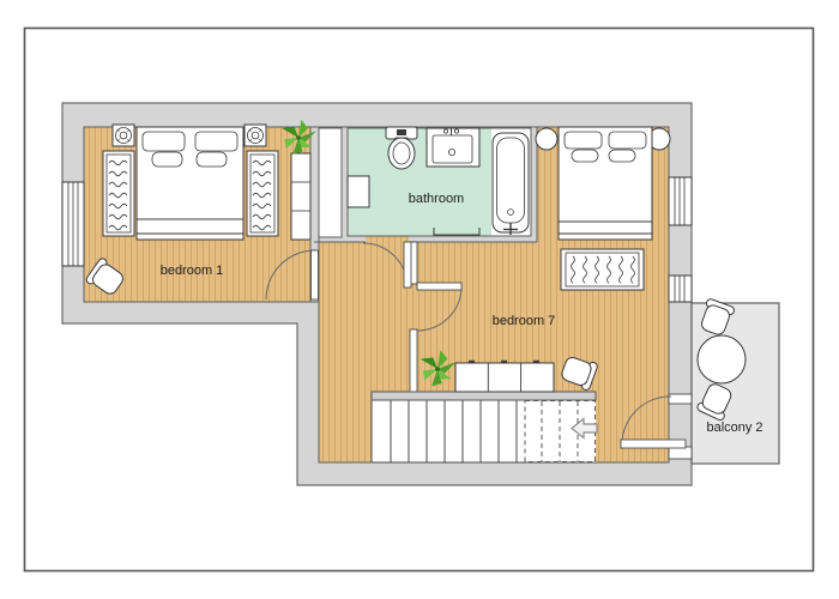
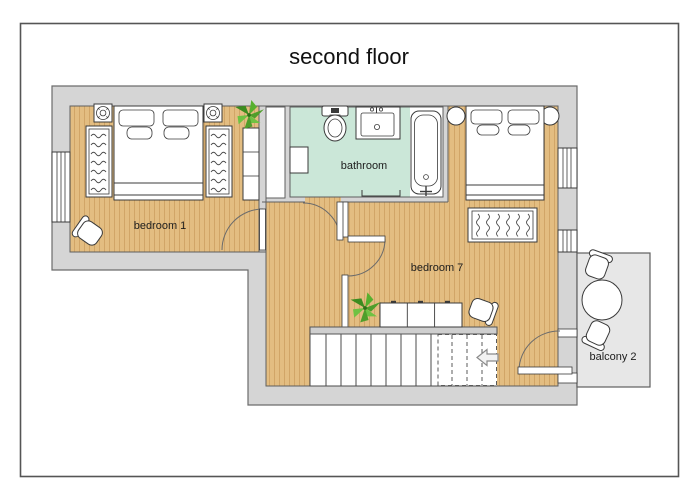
+ second floor
  bedroom 1
  bedroom 7
  bathroom
  balcony 2
